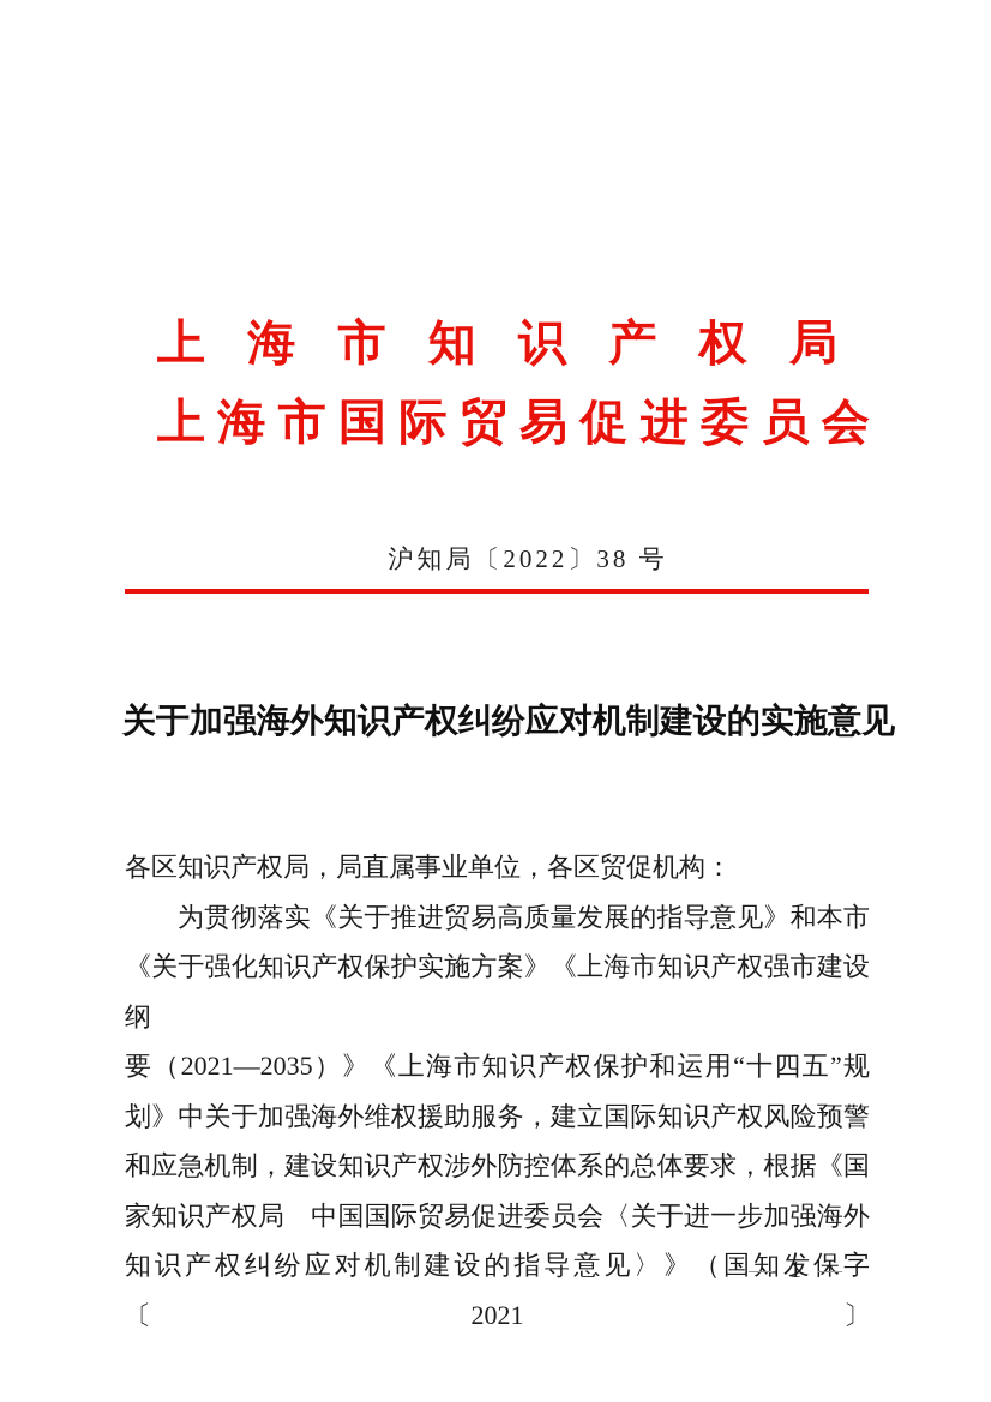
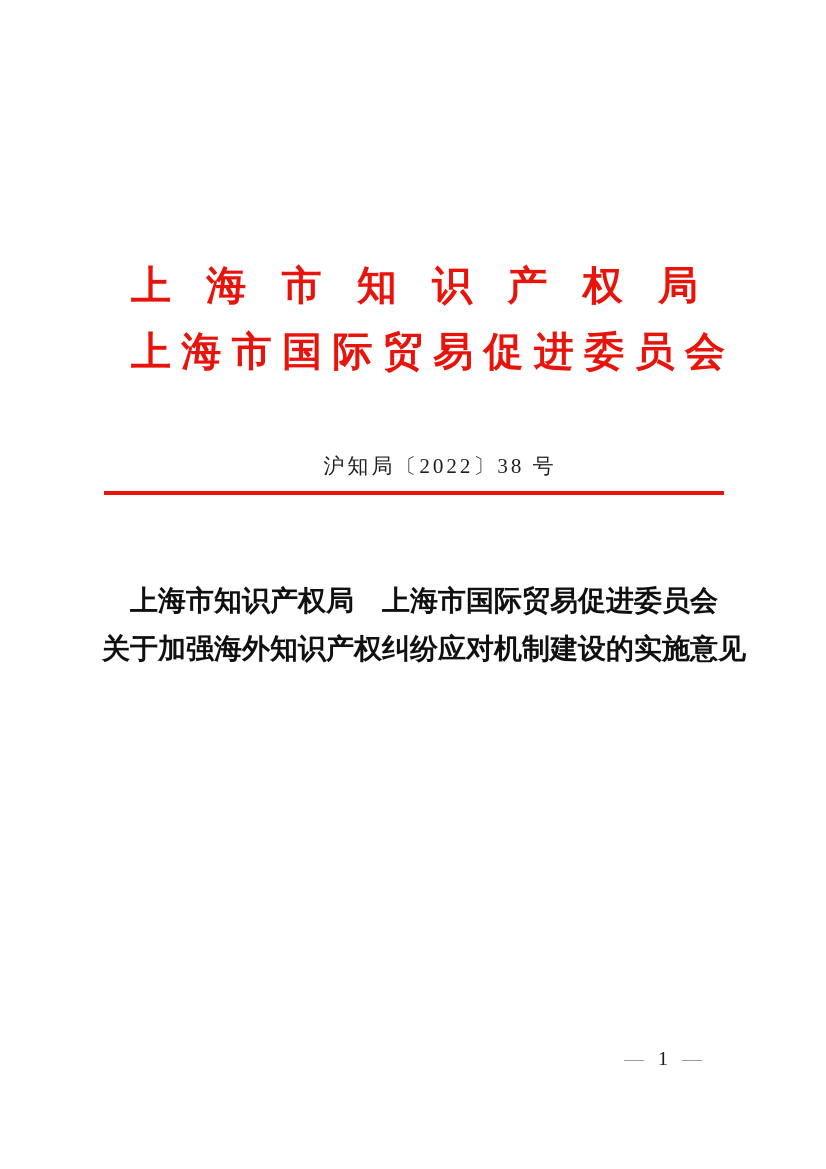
  上海市知识产权局
  上海市国际贸易促进委员会
  沪知局〔2022〕38 号
+ 上海市知识产权局 上海市国际贸易促进委员会
  关于加强海外知识产权纠纷应对机制建设的实施意见
- 各区知识产权局，局直属事业单位，各区贸促机构：
- 为贯彻落实《关于推进贸易高质量发展的指导意见》和本市
- 《关于强化知识产权保护实施方案》《上海市知识产权强市建设纲
- 要（2021—2035）》《上海市知识产权保护和运用“十四五”规
- 划》中关于加强海外维权援助服务，建立国际知识产权风险预警
- 和应急机制，建设知识产权涉外防控体系的总体要求，根据《国
- 家知识产权局 中国国际贸易促进委员会〈关于进一步加强海外
- 知识产权纠纷应对机制建设的指导意见〉》（国知发保字〔2021〕
  — 1 —
